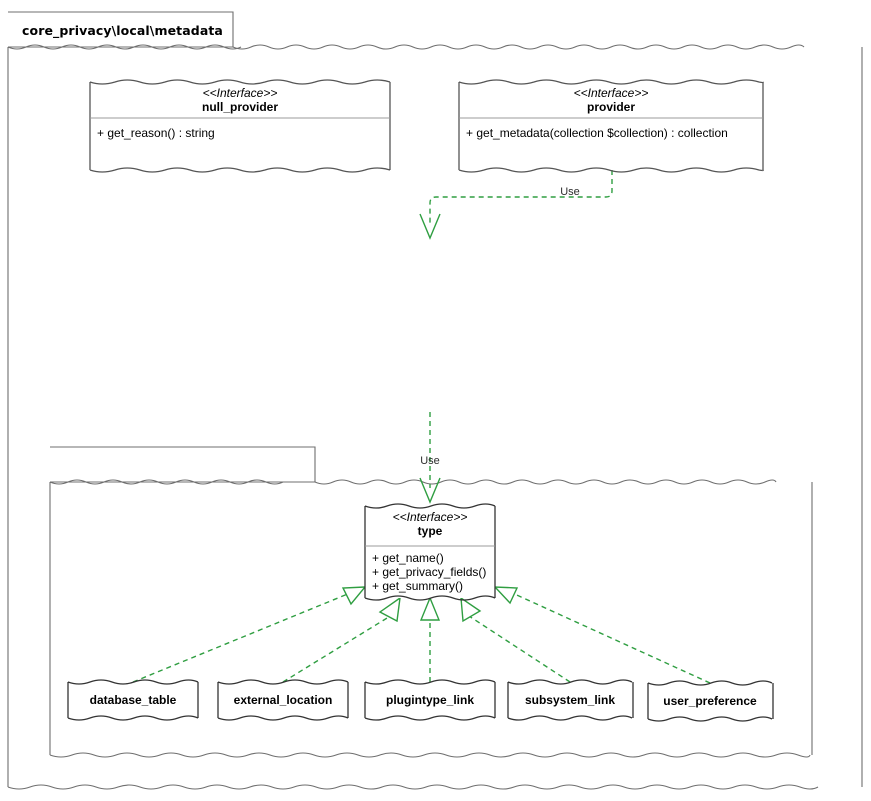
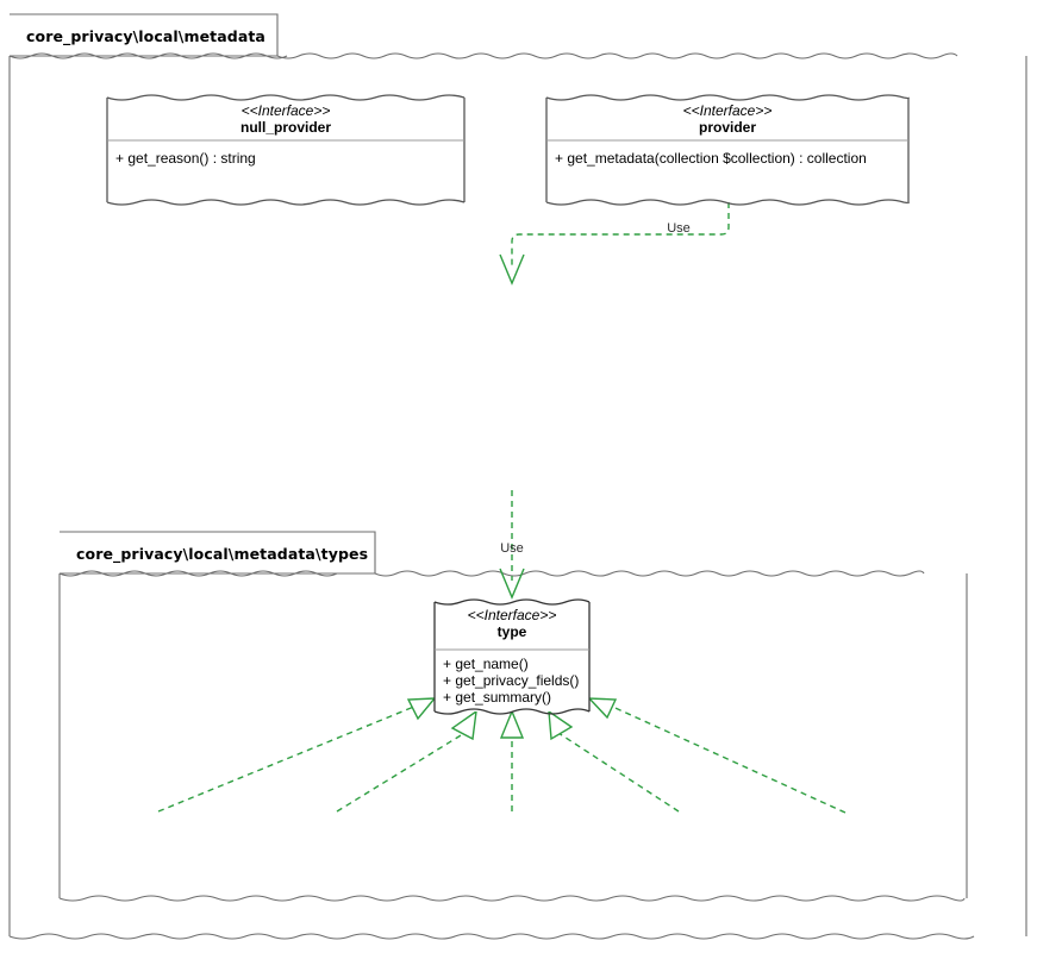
  core_privacy\local\metadata
+ core_privacy\local\metadata\types
  Use
  Use
  <<Interface>>
  null_provider
  + get_reason() : string
  <<Interface>>
  provider
  + get_metadata(collection $collection) : collection
  <<Interface>>
  type
  + get_name()
  + get_privacy_fields()
  + get_summary()
- database_table
- external_location
- plugintype_link
- subsystem_link
- user_preference
